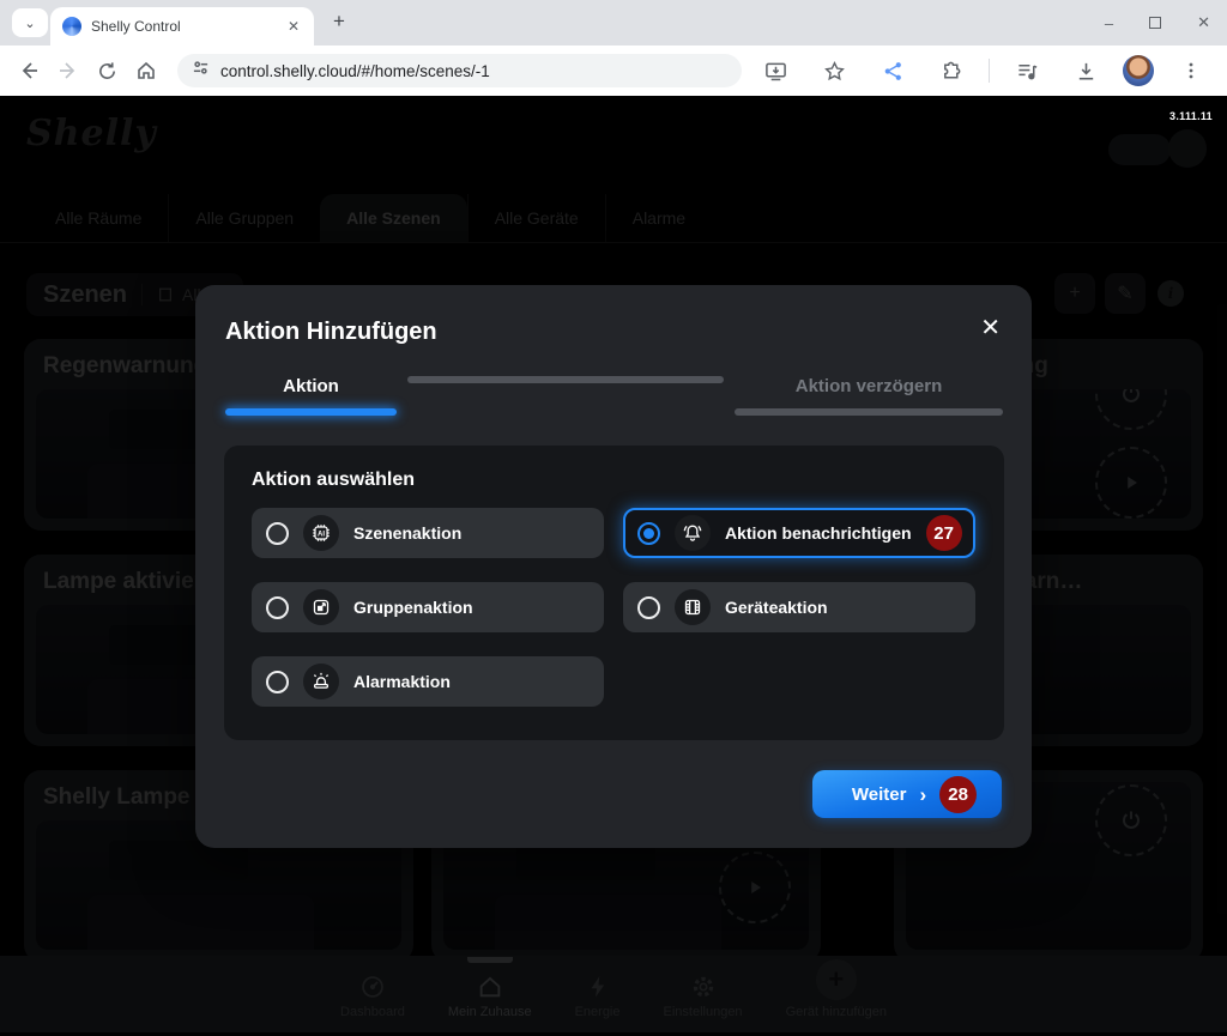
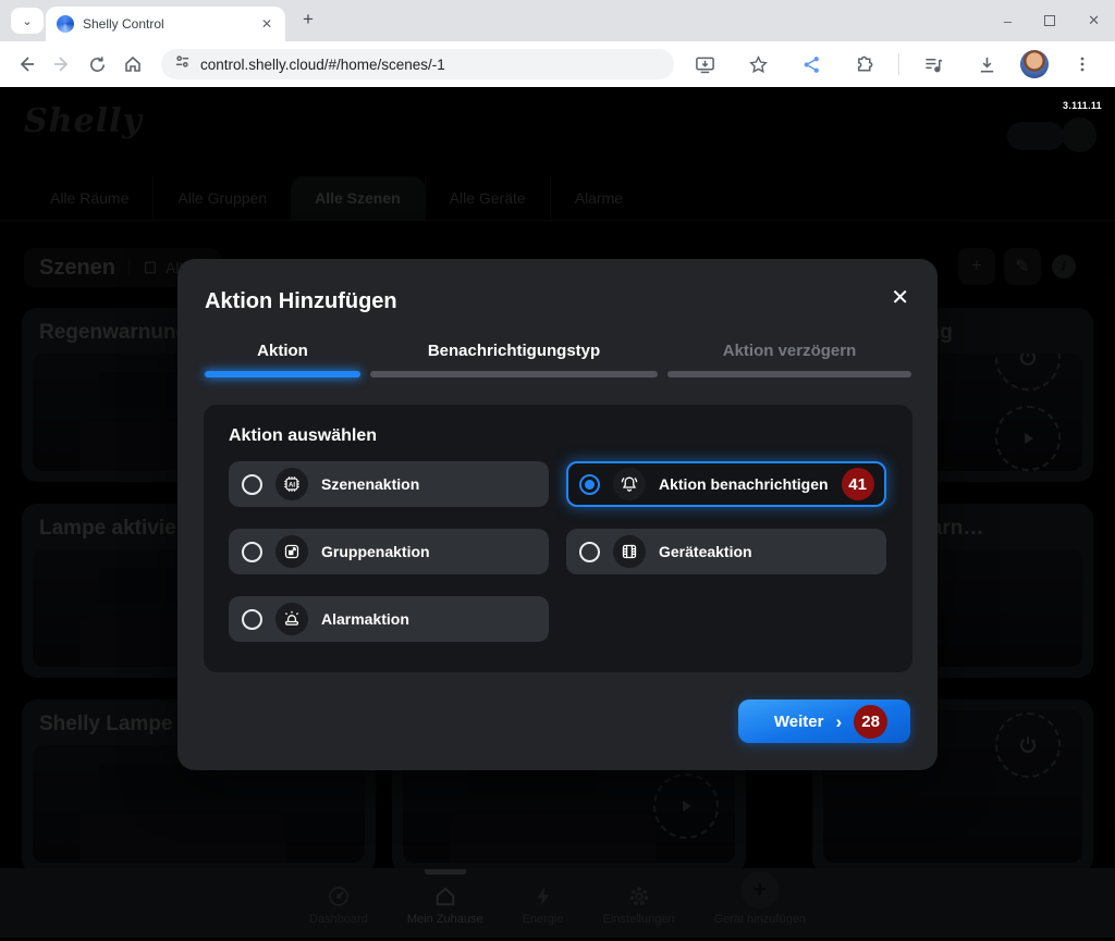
  ⌄
  Shelly Control
  ✕
  +
  –
  ✕
  control.shelly.cloud/#/home/scenes/-1
  Alle Räume
  Alle Gruppen
  Alle Szenen
  Alle Geräte
  Alarme
  Szenen
  Regenwarnun
  Lampe aktivie
  Shelly Lampe
  Mein Zuhause
  3.111.11
  Aktion Hinzufügen
  ✕
  Aktion
+ Benachrichtigungstyp
  Aktion verzögern
  Aktion auswählen
  Szenenaktion
  Aktion benachrichtigen
- 27
+ 41
  Gruppenaktion
  Geräteaktion
  Alarmaktion
  Weiter
  ›
  28
